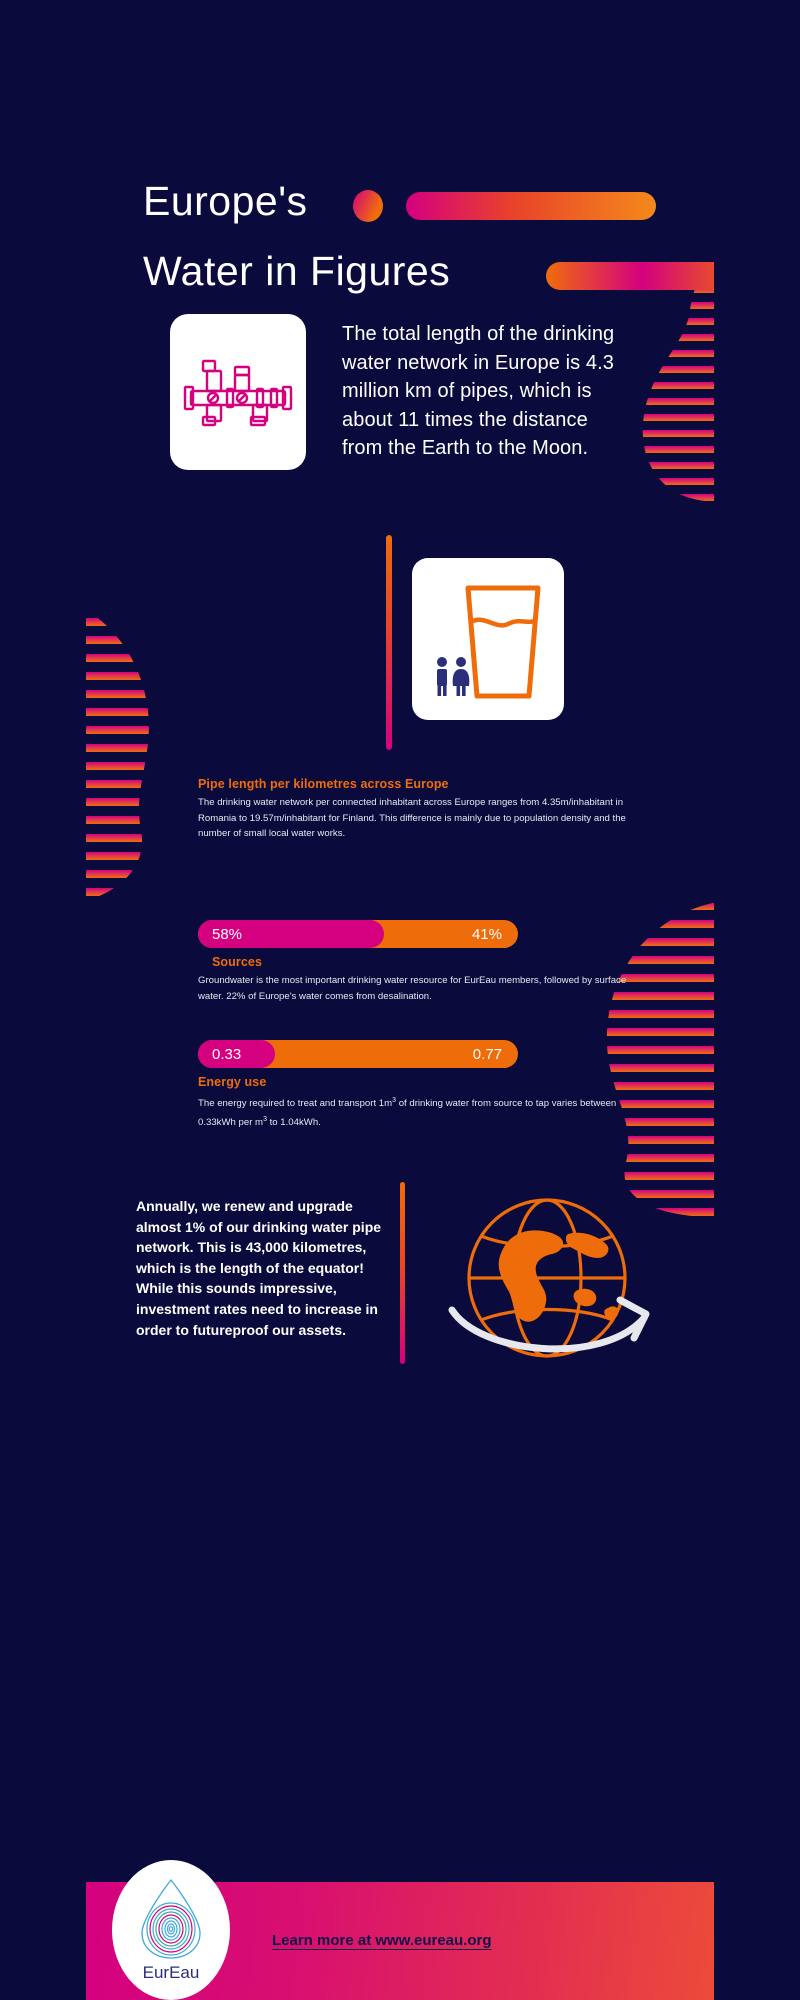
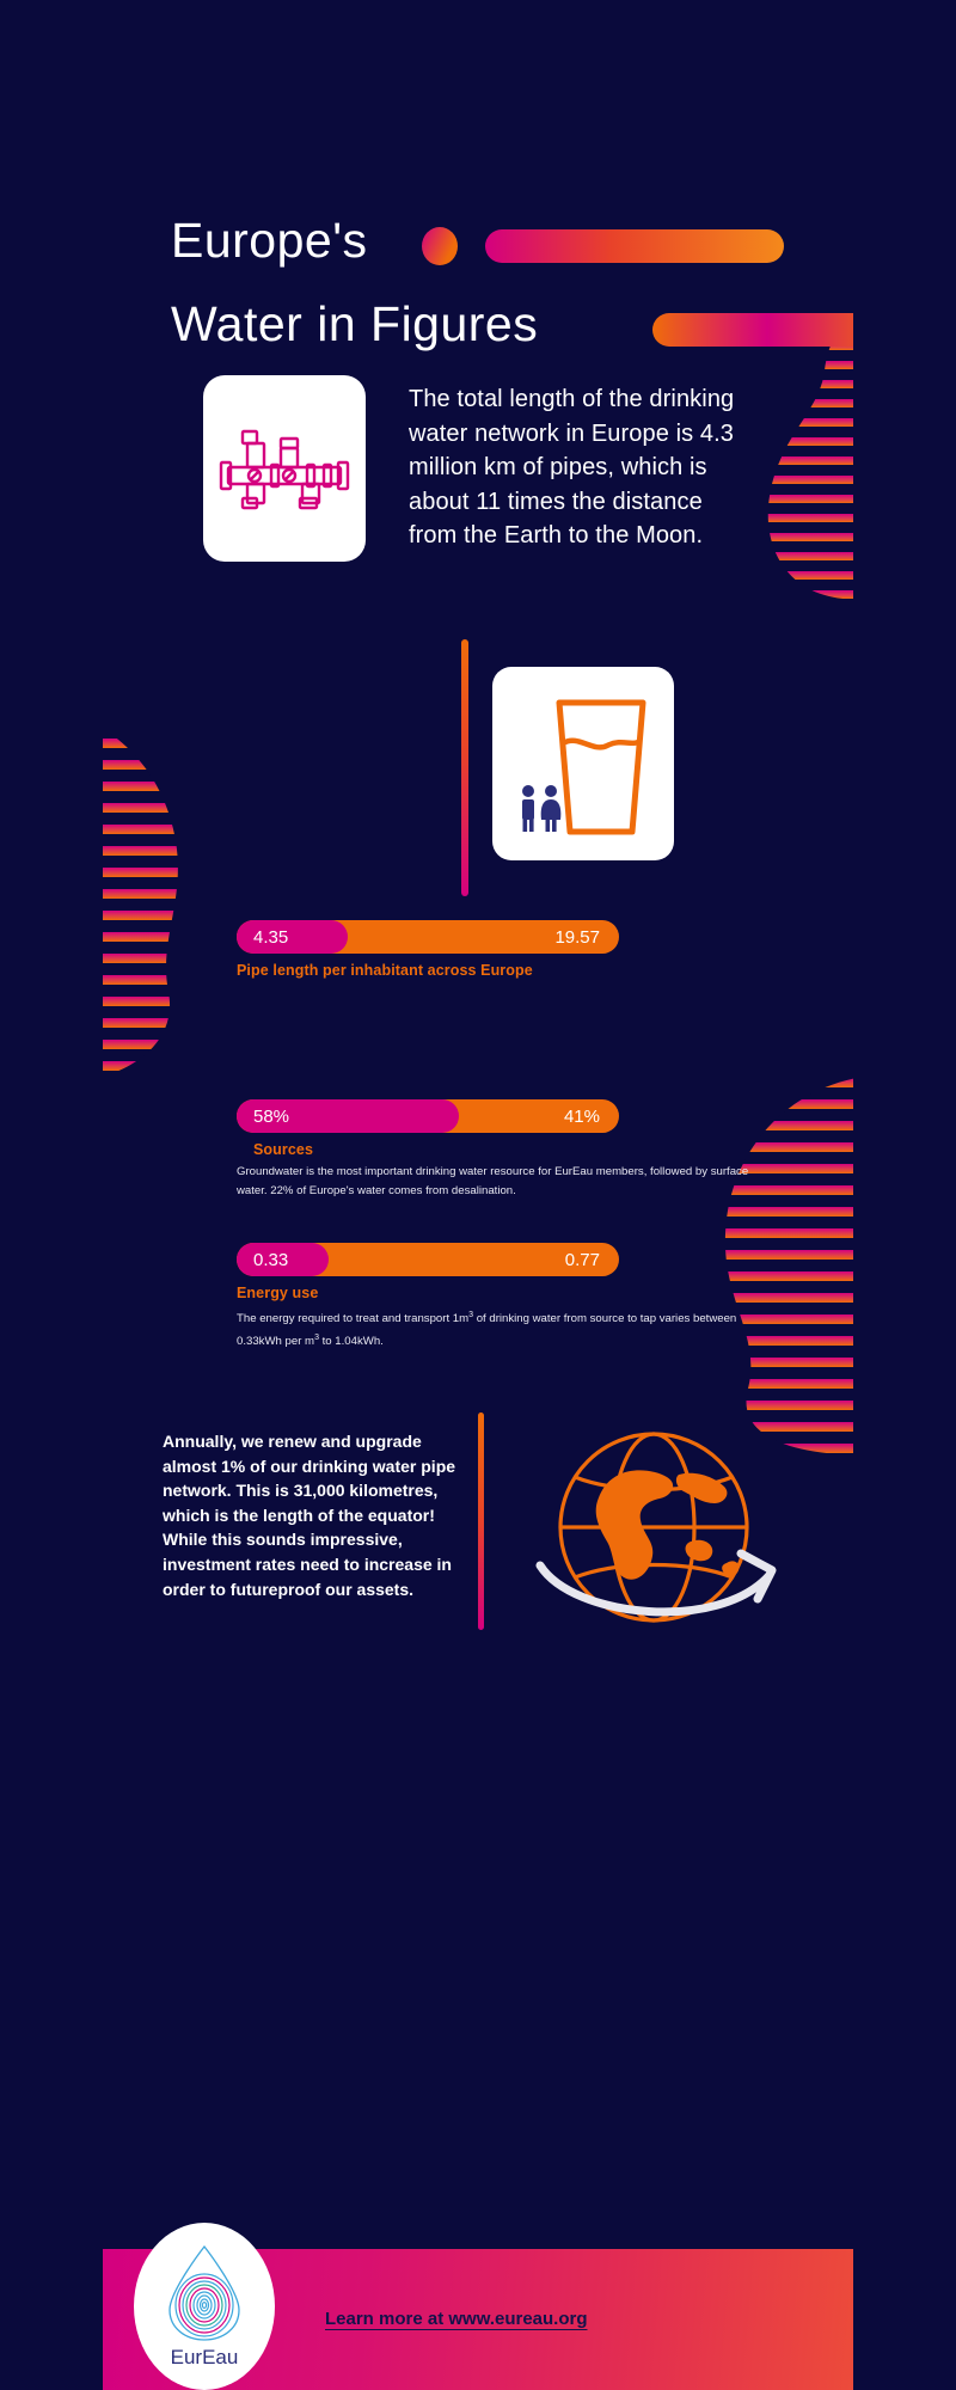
  Europe's
  Water in Figures
  The total length of the drinking water network in Europe is 4.3 million km of pipes, which is about 11 times the distance from the Earth to the Moon.
+ 4.35
+ 19.57
- Pipe length per kilometres across Europe
+ Pipe length per inhabitant across Europe
- The drinking water network per connected inhabitant across Europe ranges from 4.35m/inhabitant in Romania to 19.57m/inhabitant for Finland. This difference is mainly due to population density and the number of small local water works.
  58%
  41%
  Sources
  Groundwater is the most important drinking water resource for EurEau members, followed by surface water. 22% of Europe's water comes from desalination.
  0.33
  0.77
  Energy use
  The energy required to treat and transport 1m of drinking water from source to tap varies between 0.33kWh per m to 1.04kWh.
- Annually, we renew and upgrade almost 1% of our drinking water pipe network. This is 43,000 kilometres, which is the length of the equator! While this sounds impressive, investment rates need to increase in order to futureproof our assets.
+ Annually, we renew and upgrade almost 1% of our drinking water pipe network. This is 31,000 kilometres, which is the length of the equator! While this sounds impressive, investment rates need to increase in order to futureproof our assets.
  EurEau
  Learn more at www.eureau.org
